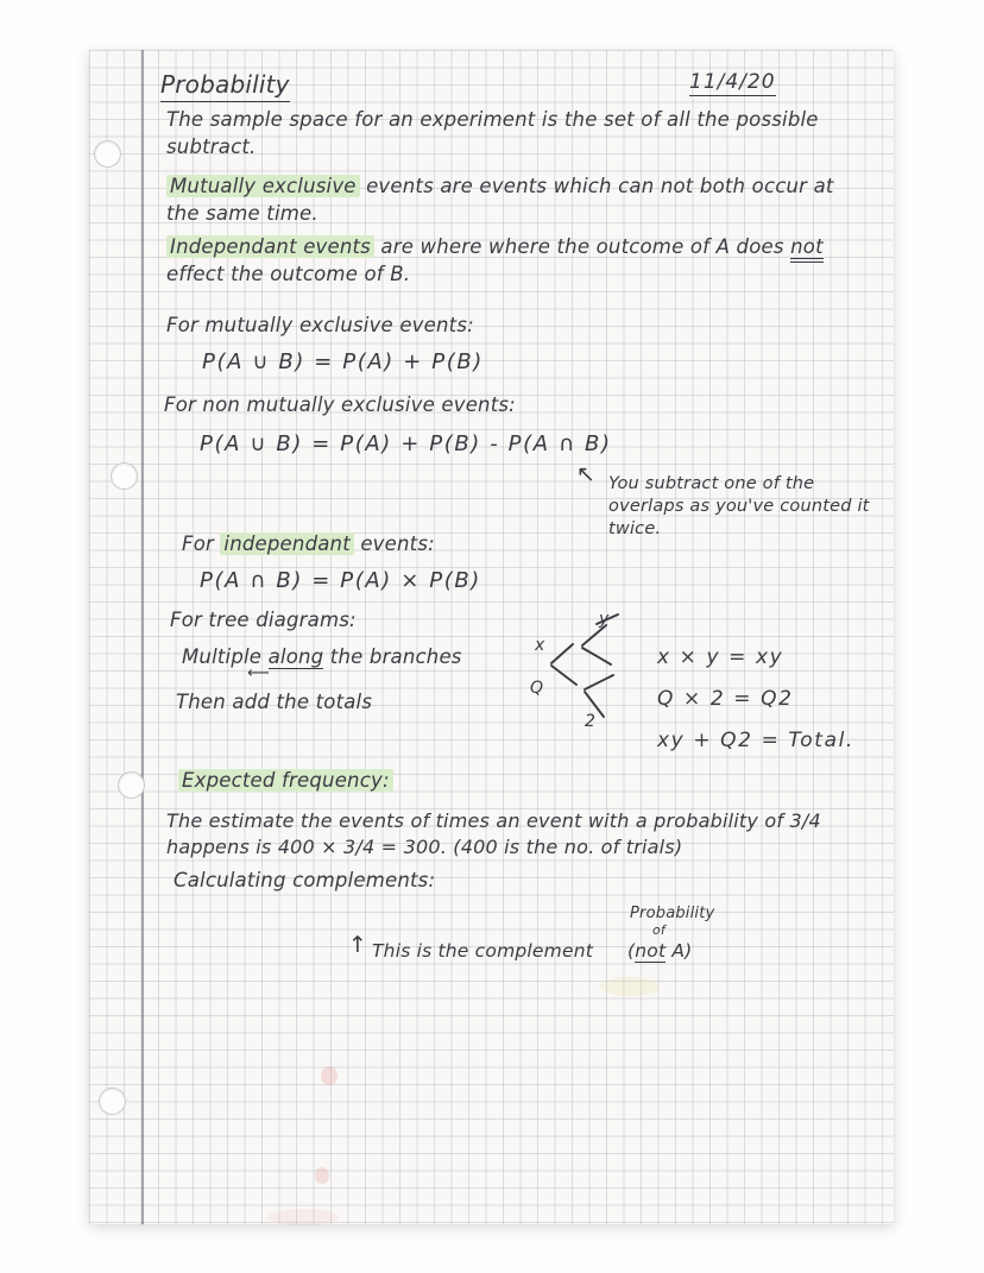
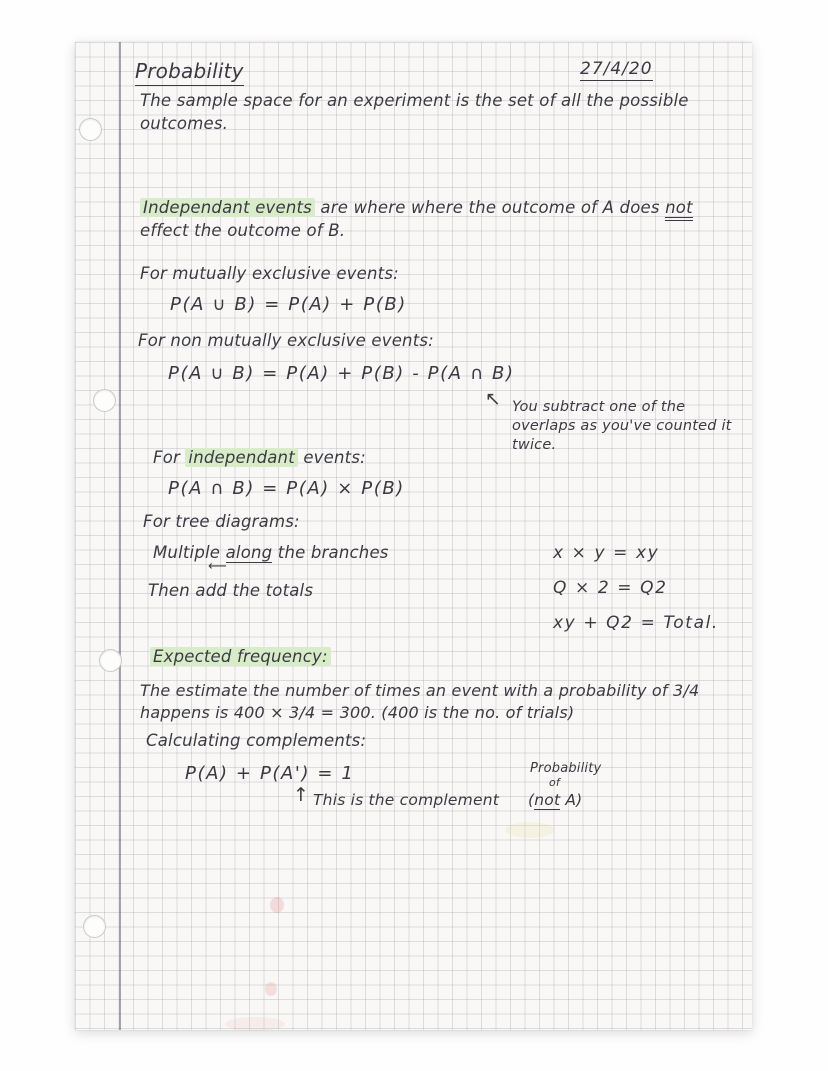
  Probability
- 11/4/20
+ 27/4/20
- The sample space for an experiment is the set of all the possible subtract.
+ The sample space for an experiment is the set of all the possible outcomes.
- Mutually exclusive events are events which can not both occur at the same time.
  Independant events are where where the outcome of A does not effect the outcome of B.
  For mutually exclusive events:
  P(A ∪ B) = P(A) + P(B)
  For non mutually exclusive events:
  P(A ∪ B) = P(A) + P(B) - P(A ∩ B)
  ↖
  You subtract one of the overlaps as you've counted it twice.
  For independant events:
  P(A ∩ B) = P(A) × P(B)
  For tree diagrams:
  Multiple along the branches
  ⟵
  Then add the totals
- x
- Q
- y
- 2
  x × y = xy
  Q × 2 = Q2
  xy + Q2 = Total.
  Expected frequency:
- The estimate the events of times an event with a probability of 3/4 happens is 400 × 3/4 = 300. (400 is the no. of trials)
+ The estimate the number of times an event with a probability of 3/4 happens is 400 × 3/4 = 300. (400 is the no. of trials)
  Calculating complements:
+ P(A) + P(A') = 1
  ↑
  This is the complement
  (not A)
  Probability
  of
